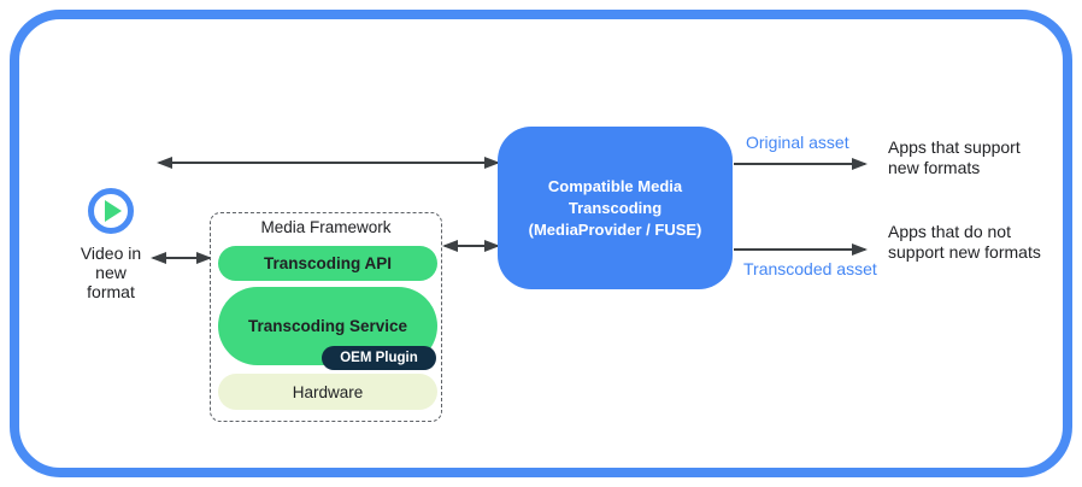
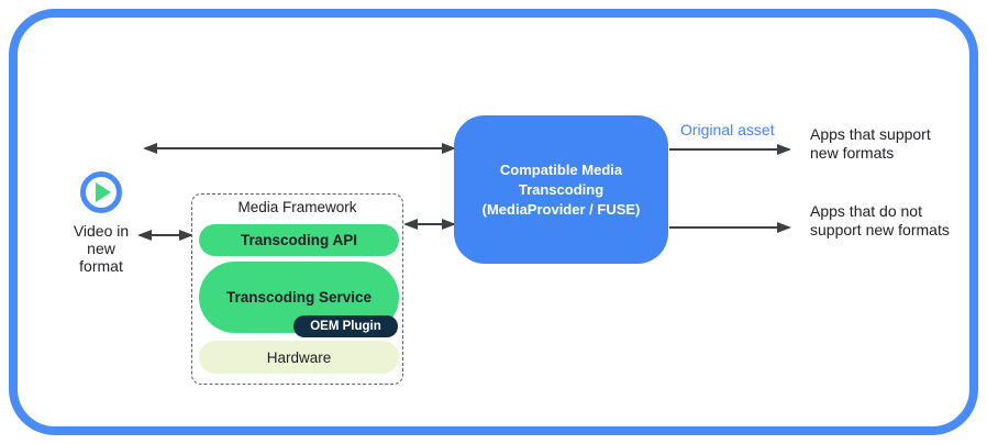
  Video in
  new
  format
  Media Framework
  Transcoding API
  Transcoding Service
  OEM Plugin
  Hardware
  Compatible Media
  Transcoding
  (MediaProvider / FUSE)
  Original asset
- Transcoded asset
  Apps that support
  new formats
  Apps that do not
  support new formats
